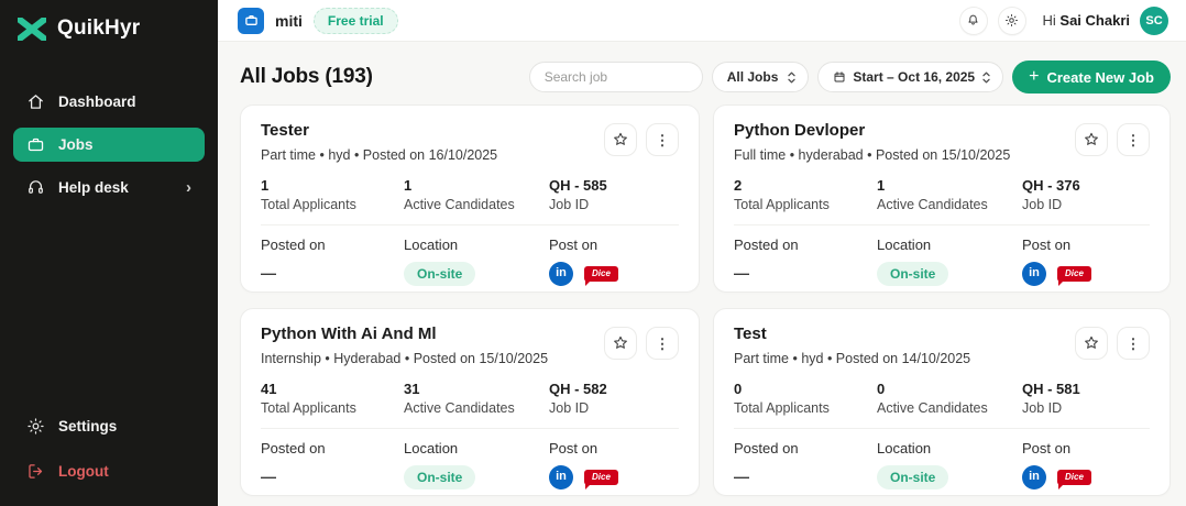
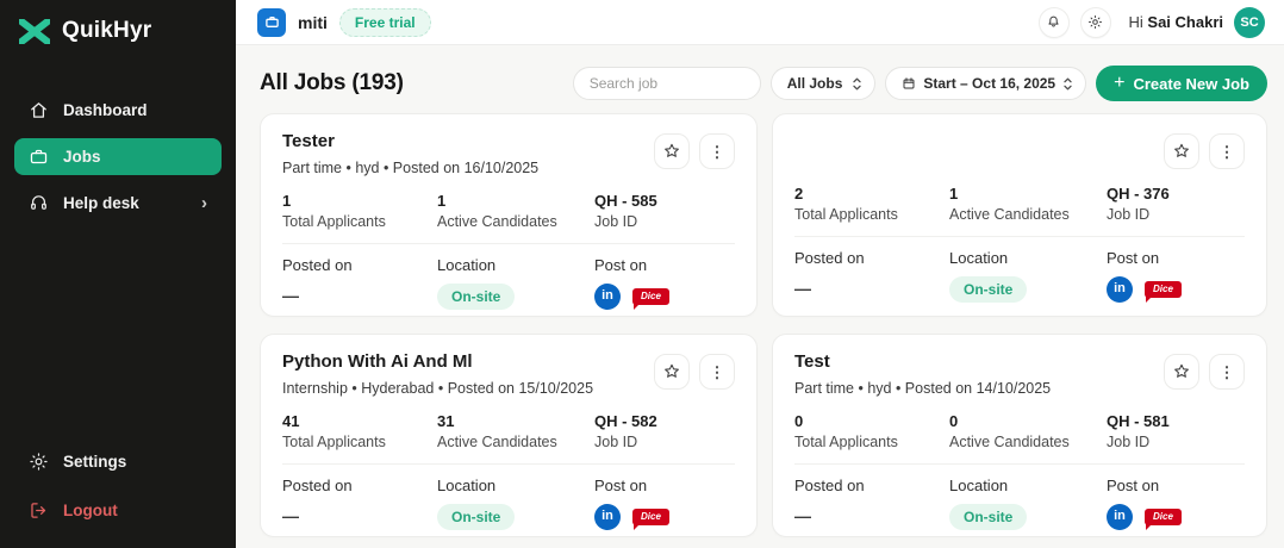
  QuikHyr
  Dashboard
  Jobs
  Help desk
  ›
  Settings
  Logout
  miti
  Free trial
  Hi Sai Chakri
  SC
  All Jobs (193)
  Search job
  All Jobs
  Start – Oct 16, 2025
  +
  Create New Job
  Tester
  Part time • hyd • Posted on 16/10/2025
  ⋮
  1
  Total Applicants
  1
  Active Candidates
  QH - 585
  Job ID
  Posted on
  —
  Location
  On-site
  Post on
  in
  Dice
- Python Devloper
- Full time • hyderabad • Posted on 15/10/2025
  ⋮
  2
  Total Applicants
  1
  Active Candidates
  QH - 376
  Job ID
  Posted on
  —
  Location
  On-site
  Post on
  in
  Dice
  Python With Ai And Ml
  Internship • Hyderabad • Posted on 15/10/2025
  ⋮
  41
  Total Applicants
  31
  Active Candidates
  QH - 582
  Job ID
  Posted on
  —
  Location
  On-site
  Post on
  in
  Dice
  Test
  Part time • hyd • Posted on 14/10/2025
  ⋮
  0
  Total Applicants
  0
  Active Candidates
  QH - 581
  Job ID
  Posted on
  —
  Location
  On-site
  Post on
  in
  Dice
